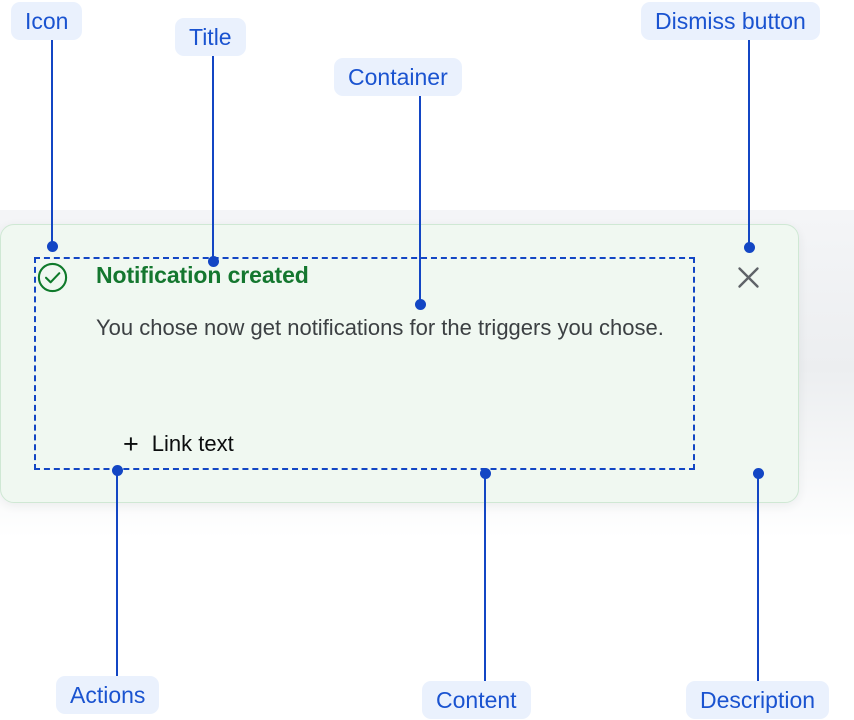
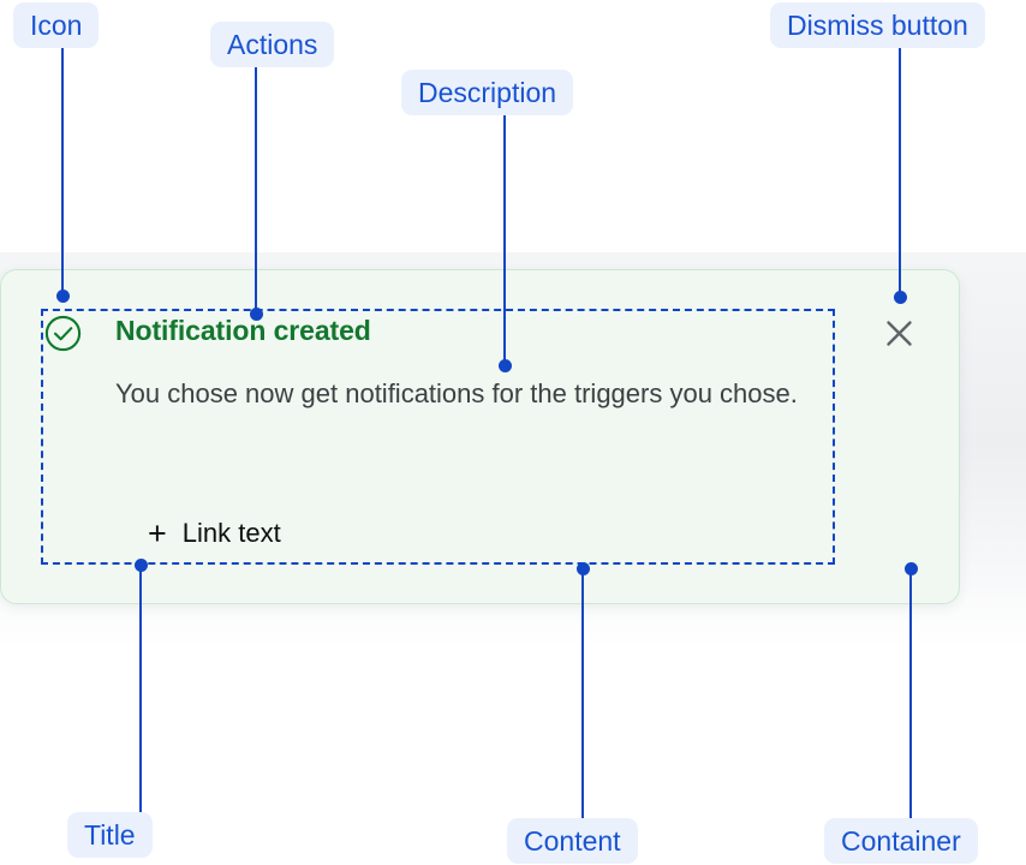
  Notification created
  You chose now get notifications for the triggers you chose.
  +
  Link text
  Icon
- Title
+ Actions
- Container
+ Description
  Dismiss button
- Actions
+ Title
  Content
- Description
+ Container
